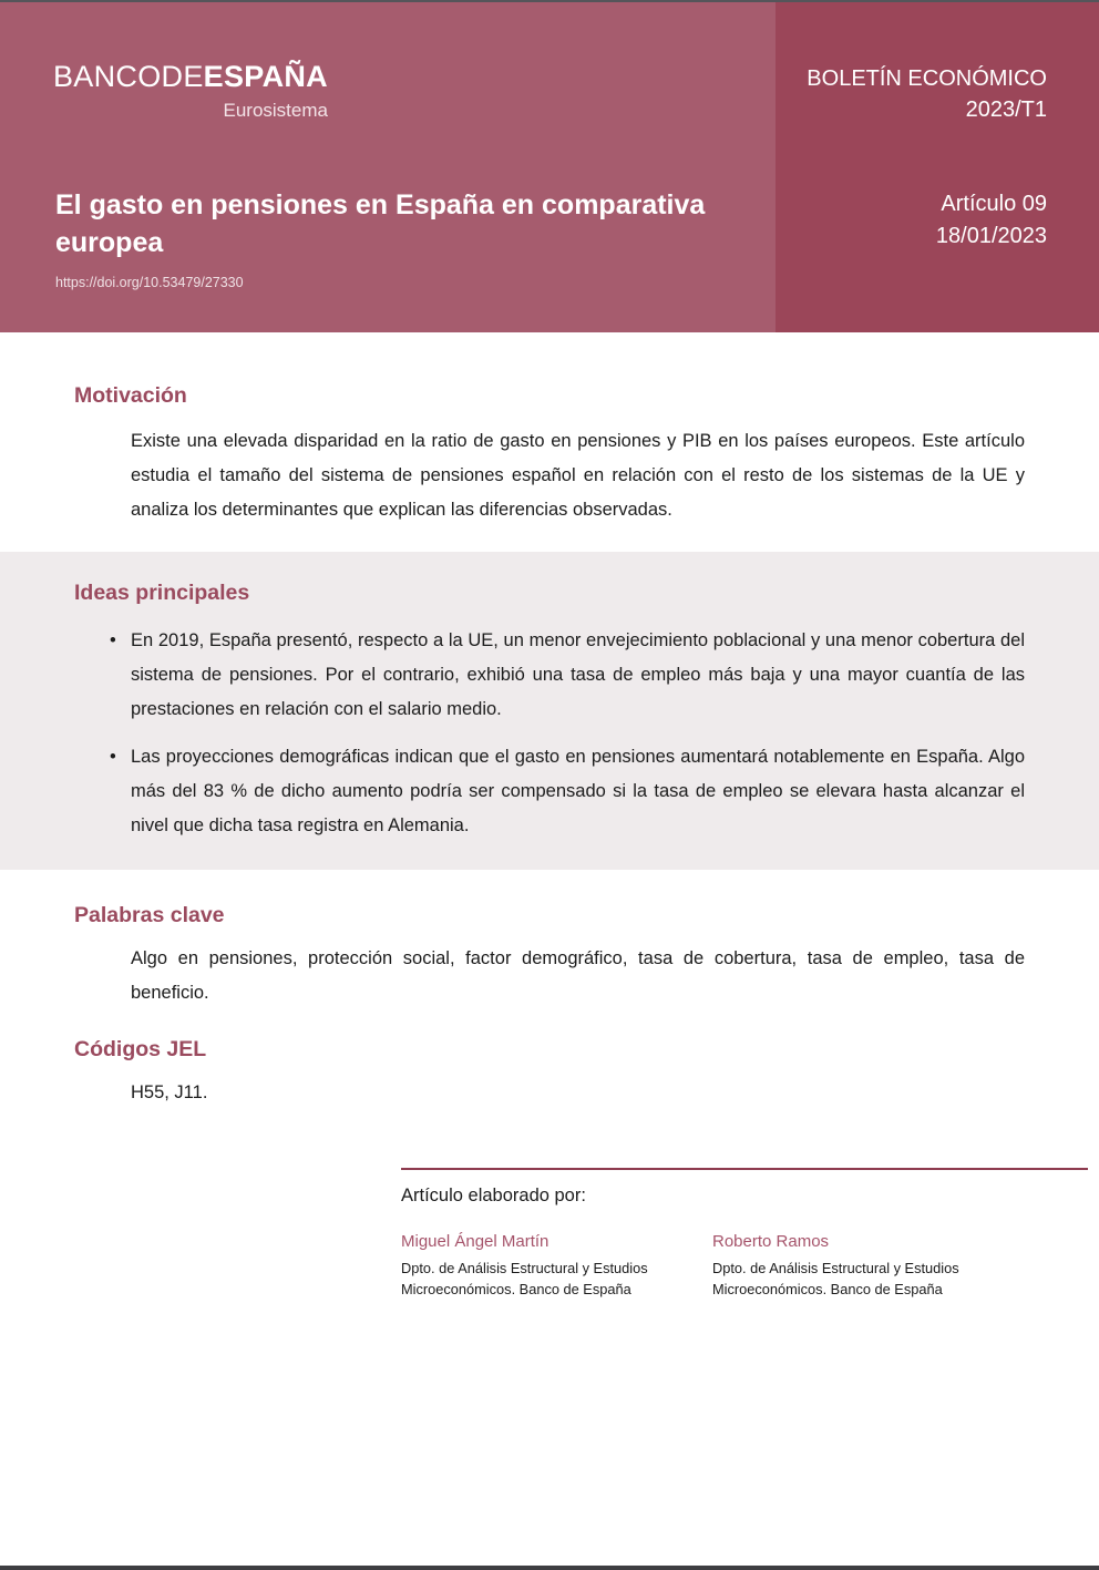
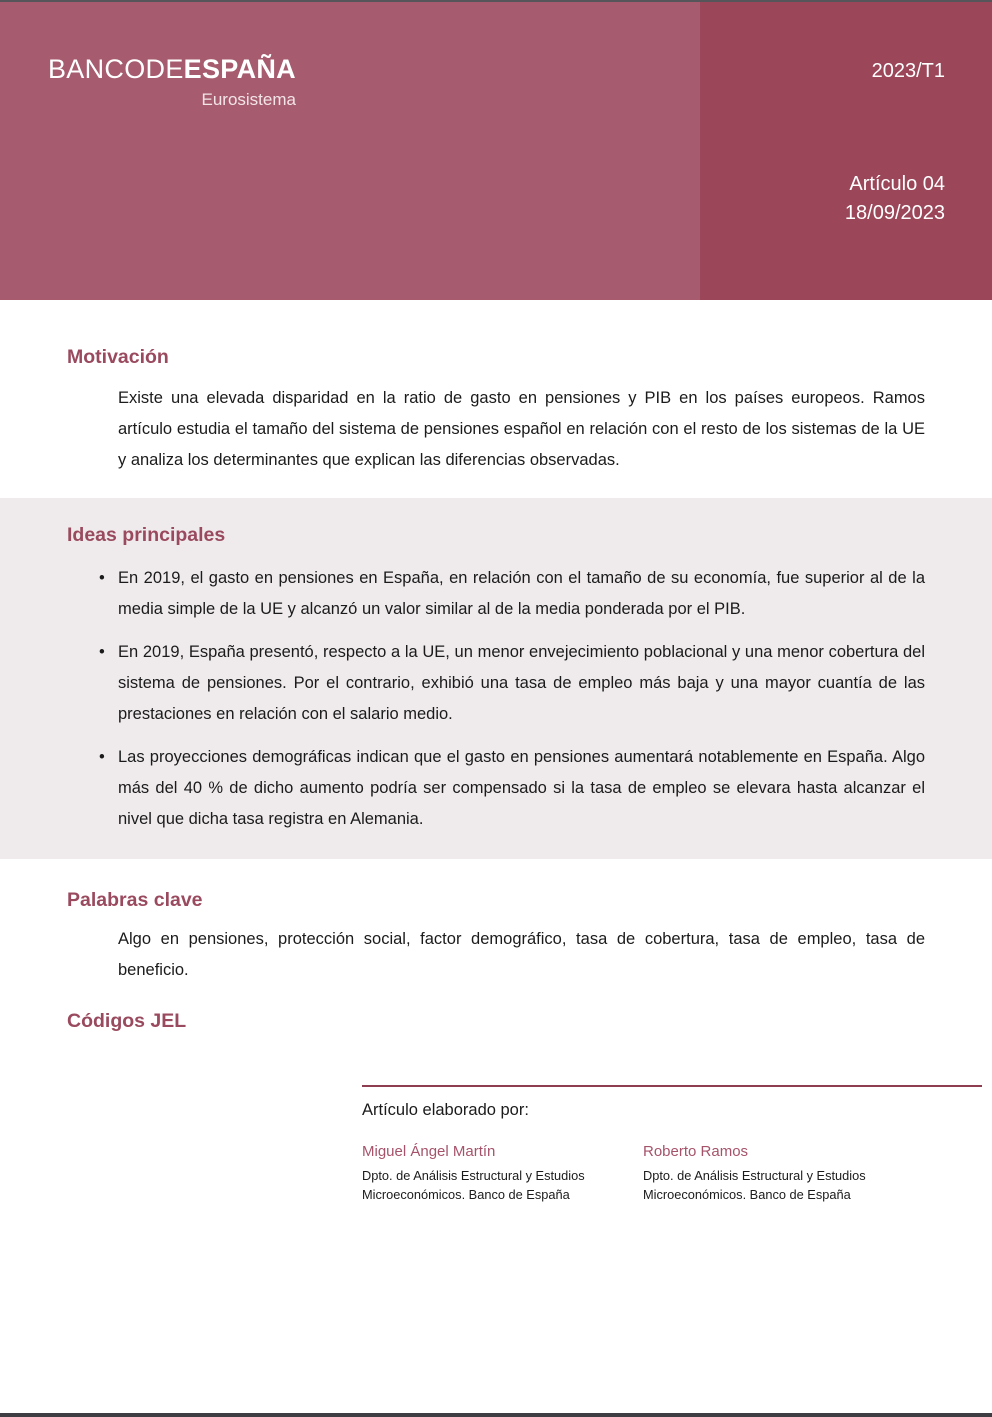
  BANCODEESPAÑA
  Eurosistema
- BOLETÍN ECONÓMICO
  2023/T1
- El gasto en pensiones en España en comparativa europea
- https://doi.org/10.53479/27330
- Artículo 09
+ Artículo 04
- 18/01/2023
+ 18/09/2023
  Motivación
- Existe una elevada disparidad en la ratio de gasto en pensiones y PIB en los países europeos. Este artículo estudia el tamaño del sistema de pensiones español en relación con el resto de los sistemas de la UE y analiza los determinantes que explican las diferencias observadas.
+ Existe una elevada disparidad en la ratio de gasto en pensiones y PIB en los países europeos. Ramos artículo estudia el tamaño del sistema de pensiones español en relación con el resto de los sistemas de la UE y analiza los determinantes que explican las diferencias observadas.
  Ideas principales
+ En 2019, el gasto en pensiones en España, en relación con el tamaño de su economía, fue superior al de la media simple de la UE y alcanzó un valor similar al de la media ponderada por el PIB.
  En 2019, España presentó, respecto a la UE, un menor envejecimiento poblacional y una menor cobertura del sistema de pensiones. Por el contrario, exhibió una tasa de empleo más baja y una mayor cuantía de las prestaciones en relación con el salario medio.
- Las proyecciones demográficas indican que el gasto en pensiones aumentará notablemente en España. Algo más del 83 % de dicho aumento podría ser compensado si la tasa de empleo se elevara hasta alcanzar el nivel que dicha tasa registra en Alemania.
+ Las proyecciones demográficas indican que el gasto en pensiones aumentará notablemente en España. Algo más del 40 % de dicho aumento podría ser compensado si la tasa de empleo se elevara hasta alcanzar el nivel que dicha tasa registra en Alemania.
  Palabras clave
  Algo en pensiones, protección social, factor demográfico, tasa de cobertura, tasa de empleo, tasa de beneficio.
  Códigos JEL
- H55, J11.
  Artículo elaborado por:
  Miguel Ángel Martín
  Dpto. de Análisis Estructural y Estudios
  Microeconómicos. Banco de España
  Roberto Ramos
  Dpto. de Análisis Estructural y Estudios
  Microeconómicos. Banco de España
